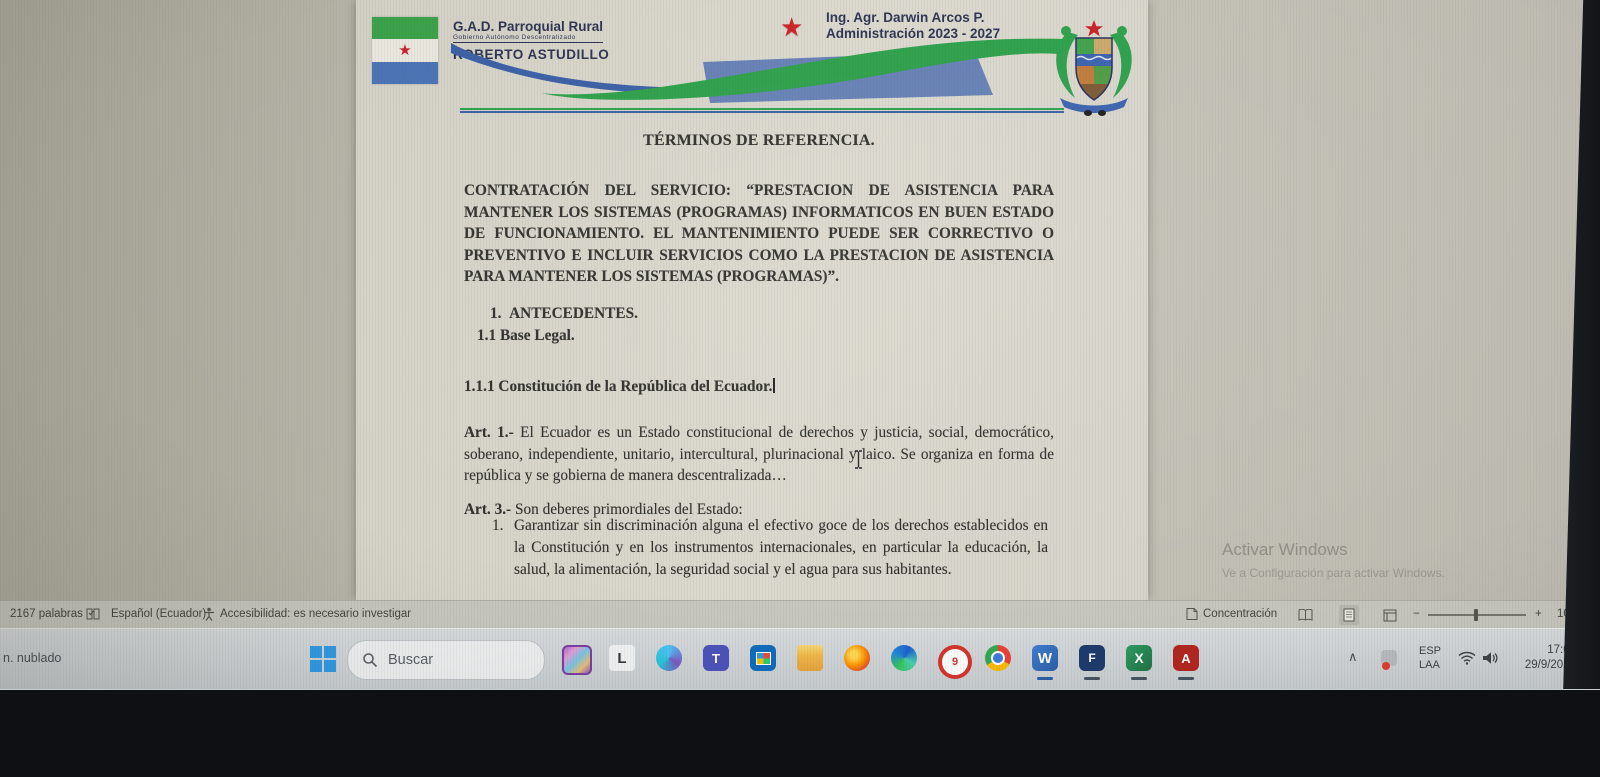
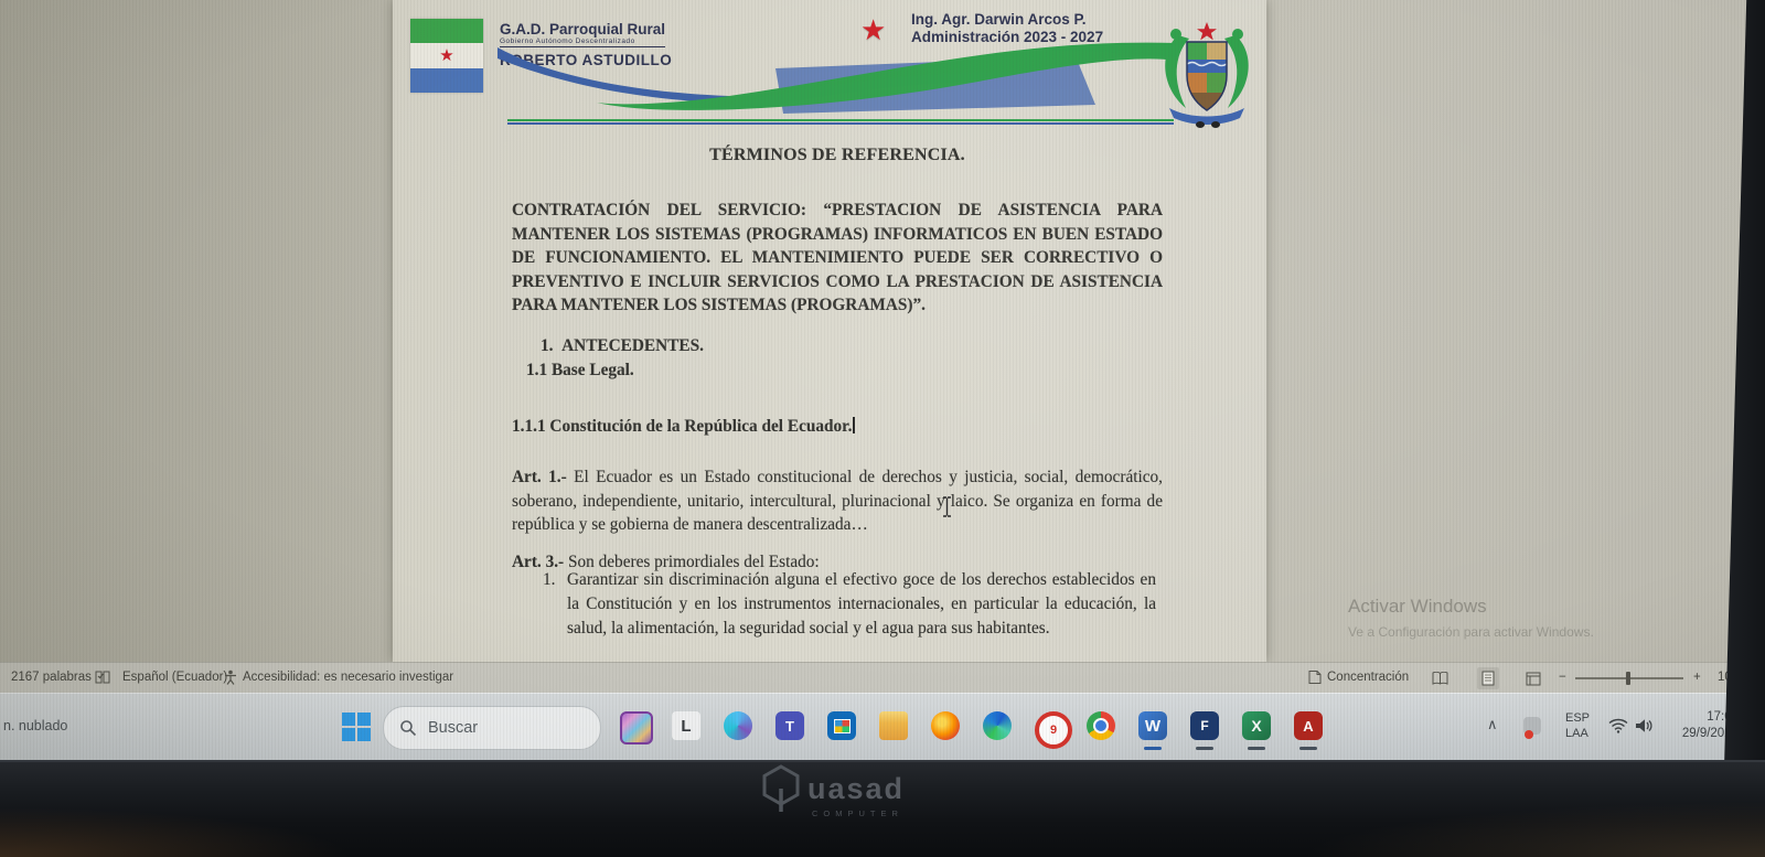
+ uasad
+ COMPUTER
